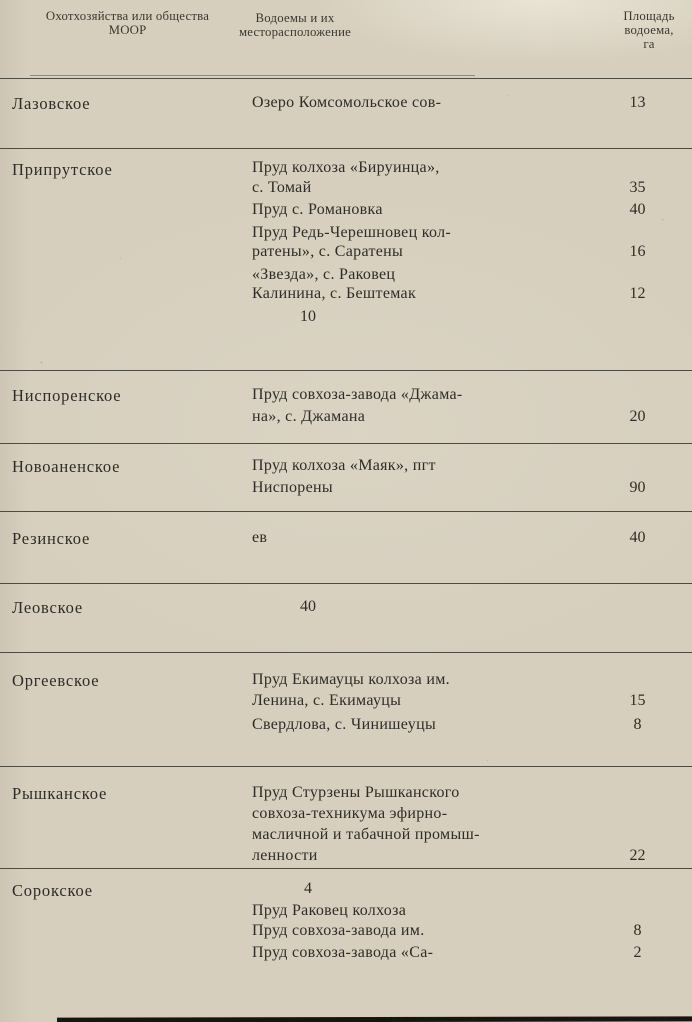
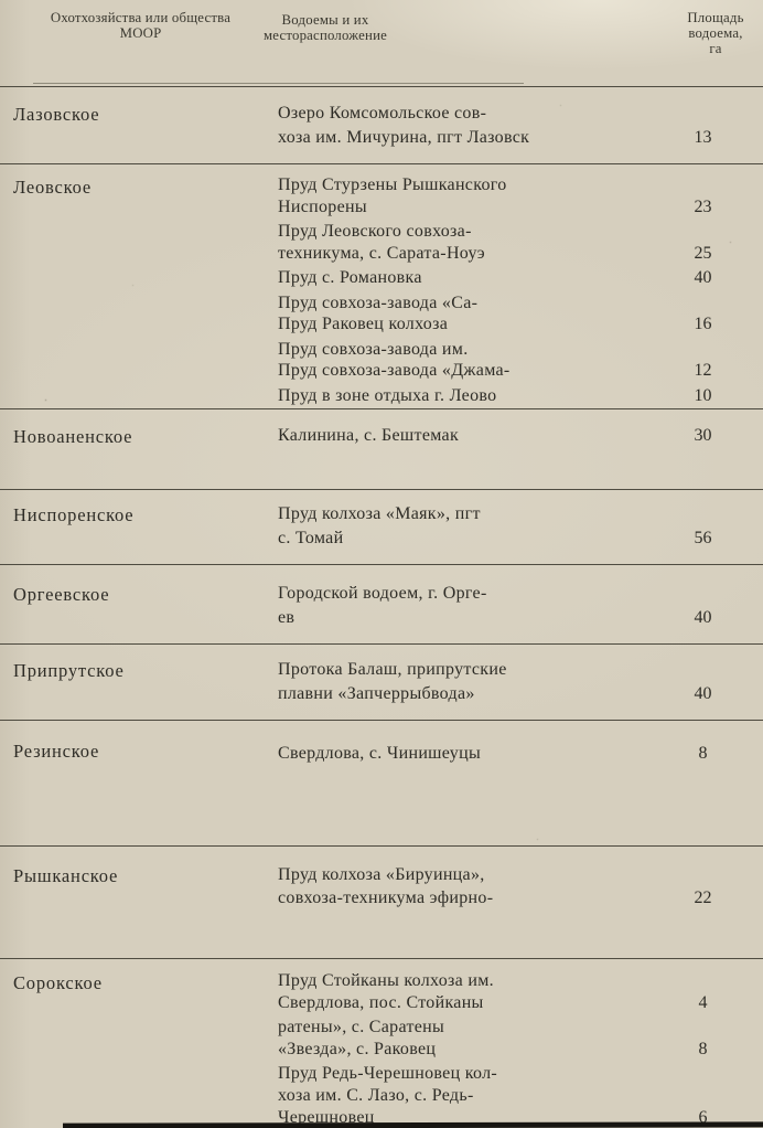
  Охотхозяйства или общества
  МООР
  Водоемы и их
  месторасположение
  Площадь
  водоема,
  га
  Лазовское
  Озеро Комсомольское сов-
+ хоза им. Мичурина, пгт Лазовск
  13
- Припрутское
+ Леовское
- Пруд колхоза «Бируинца»,
+ Пруд Стурзены Рышканского
- с. Томай
+ Ниспорены
- 35
+ 23
+ Пруд Леовского совхоза-
+ техникума, с. Сарата-Ноуэ
+ 25
  Пруд с. Романовка
  40
- Пруд Редь-Черешновец кол-
+ Пруд совхоза-завода «Са-
- ратены», с. Саратены
+ Пруд Раковец колхоза
  16
- «Звезда», с. Раковец
+ Пруд совхоза-завода им.
- Калинина, с. Бештемак
+ Пруд совхоза-завода «Джама-
  12
+ Пруд в зоне отдыха г. Леово
  10
- Ниспоренское
+ Новоаненское
- Пруд совхоза-завода «Джама-
+ Калинина, с. Бештемак
- на», с. Джамана
- 20
+ 30
- Новоаненское
+ Ниспоренское
  Пруд колхоза «Маяк», пгт
- Ниспорены
+ с. Томай
- 90
+ 56
- Резинское
+ Оргеевское
+ Городской водоем, г. Орге-
  ев
  40
- Леовское
+ Припрутское
+ Протока Балаш, припрутские
+ плавни «Запчеррыбвода»
  40
- Оргеевское
+ Резинское
- Пруд Екимауцы колхоза им.
- Ленина, с. Екимауцы
- 15
  Свердлова, с. Чинишеуцы
  8
  Рышканское
- Пруд Стурзены Рышканского
+ Пруд колхоза «Бируинца»,
  совхоза-техникума эфирно-
- масличной и табачной промыш-
- ленности
  22
  Сорокское
+ Пруд Стойканы колхоза им.
+ Свердлова, пос. Стойканы
  4
- Пруд Раковец колхоза
+ ратены», с. Саратены
- Пруд совхоза-завода им.
+ «Звезда», с. Раковец
  8
- Пруд совхоза-завода «Са-
+ Пруд Редь-Черешновец кол-
+ хоза им. С. Лазо, с. Редь-
+ Черешновец
- 2
+ 6
